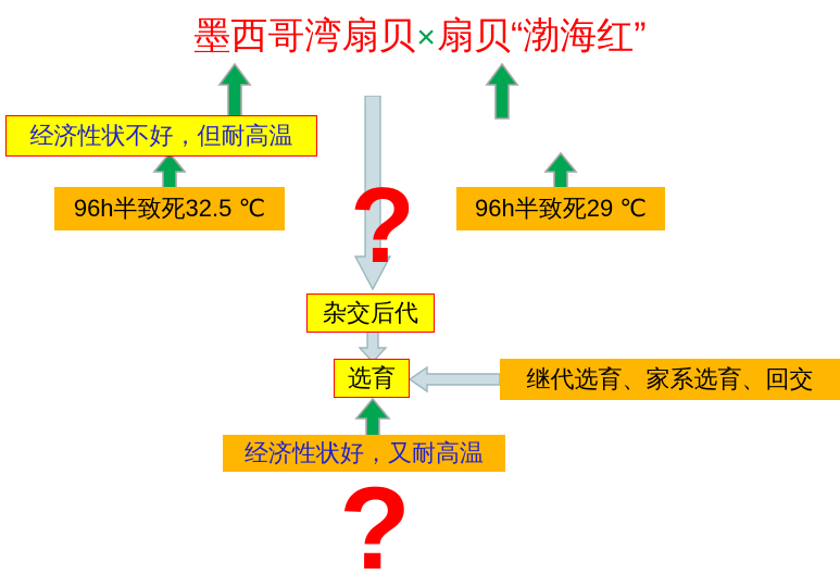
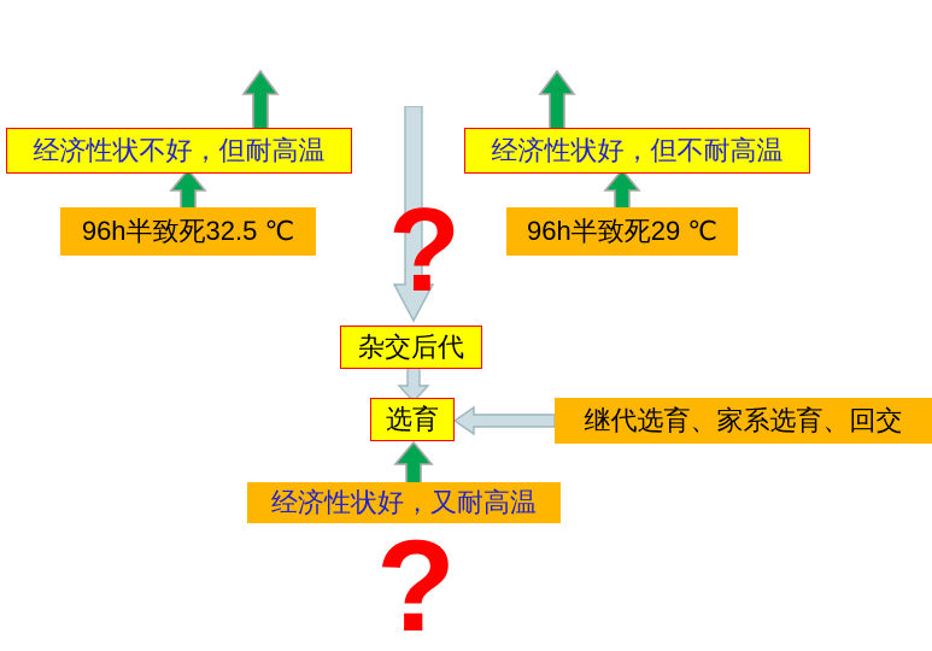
- 墨西哥湾扇贝×扇贝“渤海红”
  ?
  ?
  经济性状不好，但耐高温
  96h半致死32.5 ℃
+ 经济性状好，但不耐高温
  96h半致死29 ℃
  杂交后代
  选育
  继代选育、家系选育、回交
  经济性状好，又耐高温
